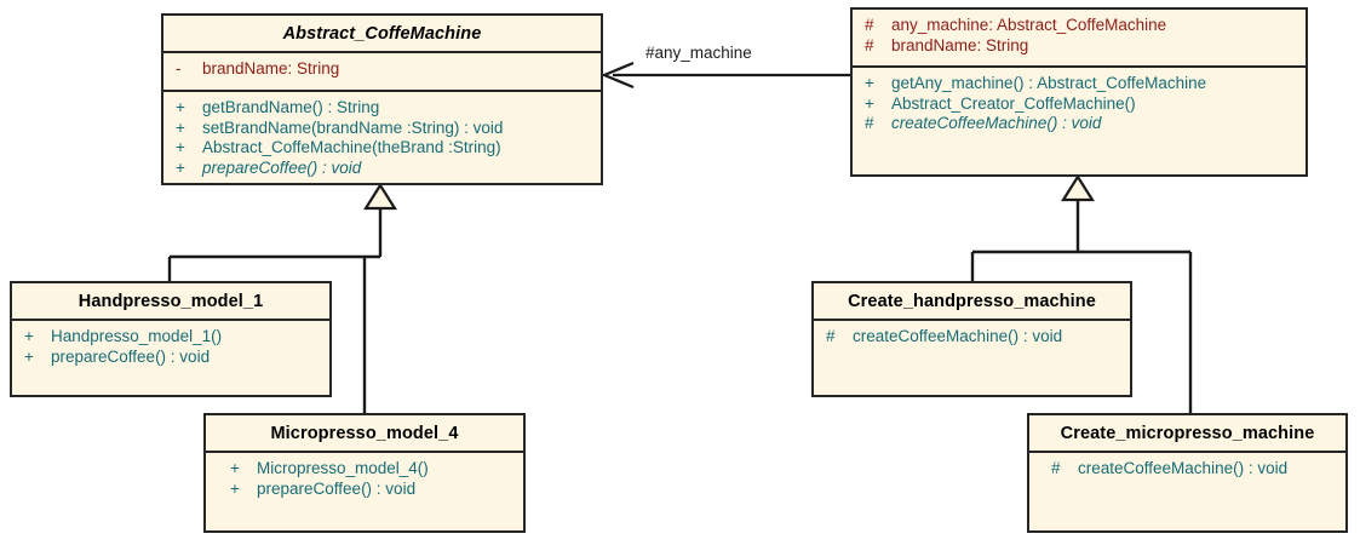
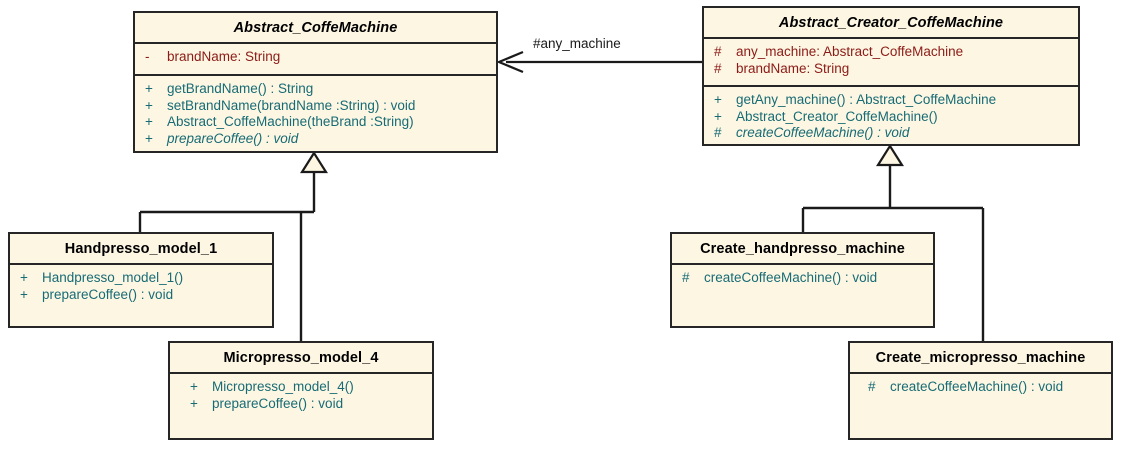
  Abstract_CoffeMachine
  -
  brandName: String
  +
  getBrandName() : String
  +
  setBrandName(brandName :String) : void
  +
  Abstract_CoffeMachine(theBrand :String)
  +
  prepareCoffee() : void
+ Abstract_Creator_CoffeMachine
  #
  any_machine: Abstract_CoffeMachine
  #
  brandName: String
  +
  getAny_machine() : Abstract_CoffeMachine
  +
  Abstract_Creator_CoffeMachine()
  #
  createCoffeeMachine() : void
  Handpresso_model_1
  +
  Handpresso_model_1()
  +
  prepareCoffee() : void
  Micropresso_model_4
  +
  Micropresso_model_4()
  +
  prepareCoffee() : void
  Create_handpresso_machine
  #
  createCoffeeMachine() : void
  Create_micropresso_machine
  #
  createCoffeeMachine() : void
  #any_machine
